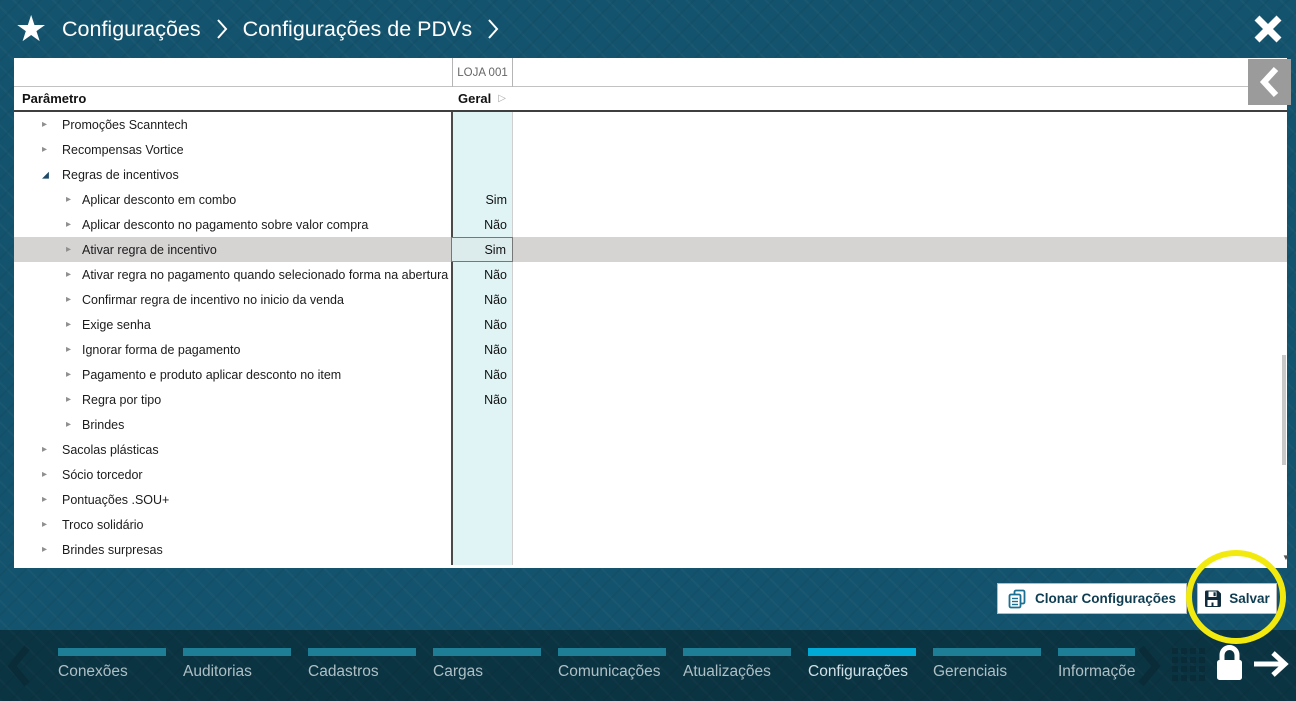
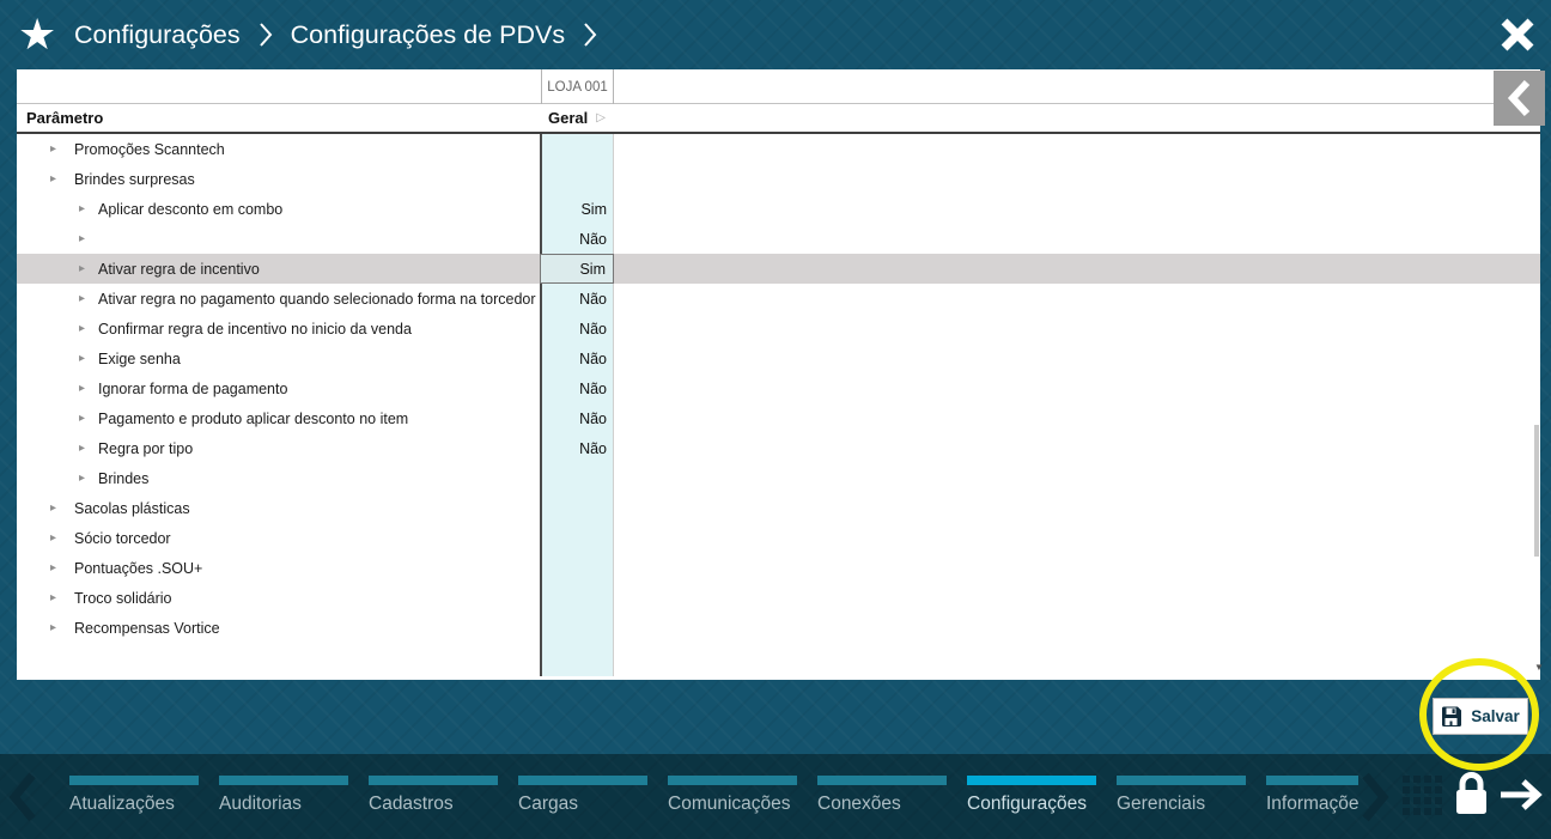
  ★
  Configurações
  Configurações de PDVs
  LOJA 001
  Parâmetro
  Geral
  ▷
  ▸
  Promoções Scanntech
  ▸
- Recompensas Vortice
+ Brindes surpresas
- ◢
- Regras de incentivos
  ▸
  Aplicar desconto em combo
  Sim
  ▸
- Aplicar desconto no pagamento sobre valor compra
  Não
  ▸
  Ativar regra de incentivo
  Sim
  ▸
- Ativar regra no pagamento quando selecionado forma na abertura
+ Ativar regra no pagamento quando selecionado forma na torcedor
  Não
  ▸
  Confirmar regra de incentivo no inicio da venda
  Não
  ▸
  Exige senha
  Não
  ▸
  Ignorar forma de pagamento
  Não
  ▸
  Pagamento e produto aplicar desconto no item
  Não
  ▸
  Regra por tipo
  Não
  ▸
  Brindes
  ▸
  Sacolas plásticas
  ▸
  Sócio torcedor
  ▸
  Pontuações .SOU+
  ▸
  Troco solidário
  ▸
- Brindes surpresas
+ Recompensas Vortice
  ▼
- Clonar Configurações
  Salvar
- Conexões
+ Atualizações
  Auditorias
  Cadastros
  Cargas
  Comunicações
- Atualizações
+ Conexões
  Configurações
  Gerenciais
  Informaçõe
